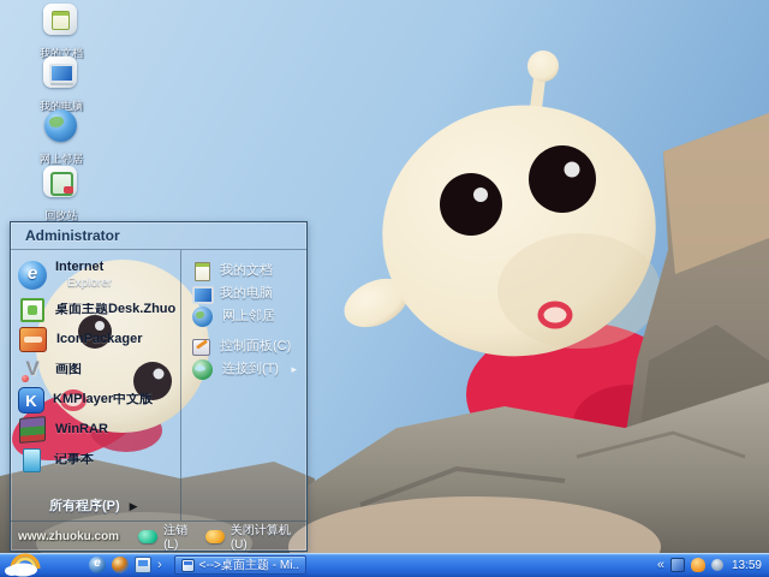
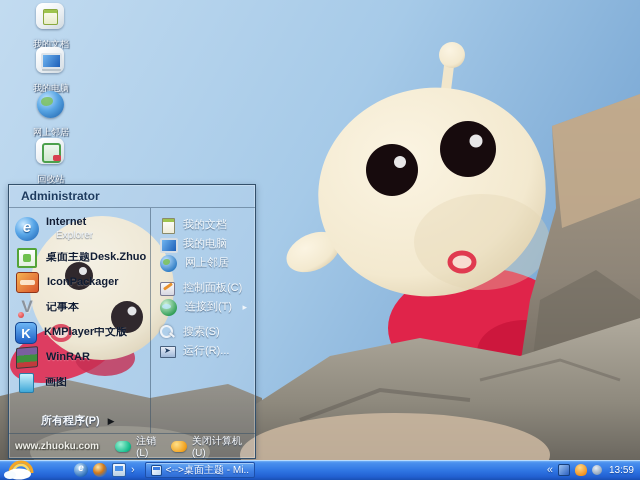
  我的文档
  我的电脑
  网上邻居
  回收站
  Administrator
  Internet
  Explorer
  IconPackager
- 画图
+ 记事本
  KMPlayer中文版
  WinRAR
- 记事本
+ 画图
  所有程序(P)
  ▶
  我的文档
  我的电脑
  网上邻居
  控制面板(C)
  连接到(T)
  ▸
+ 搜索(S)
+ 运行(R)...
  www.zhuoku.com
  注销(L)
  关闭计算机(U)
  ›
  <-->桌面主题 - Mi..
  «
  13:59
